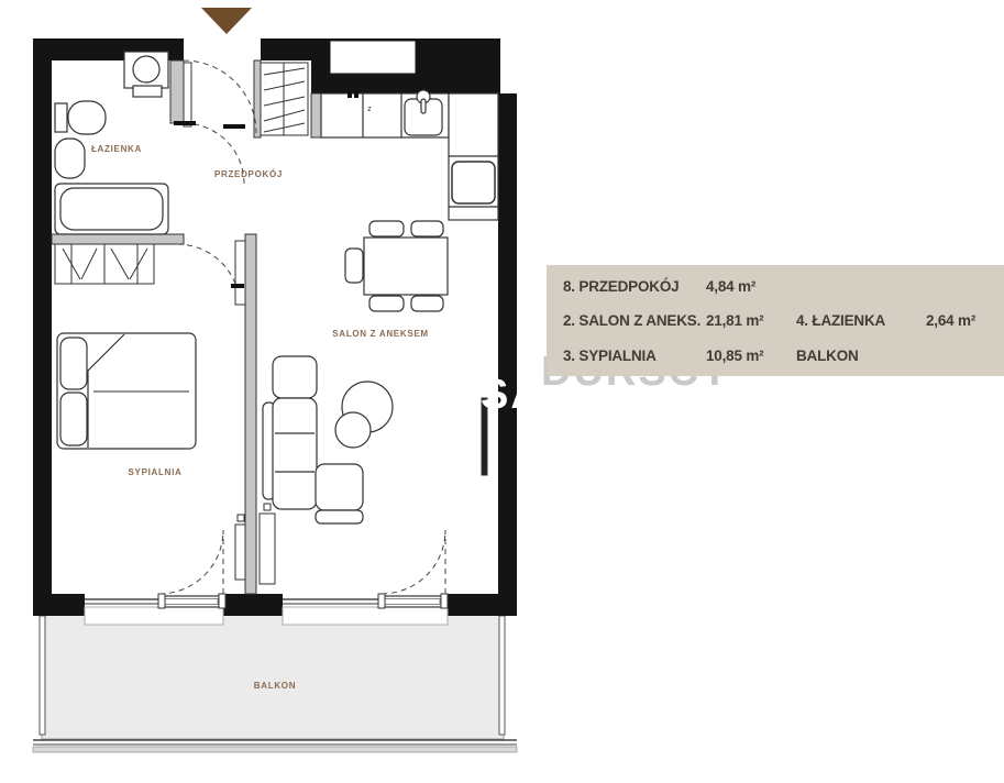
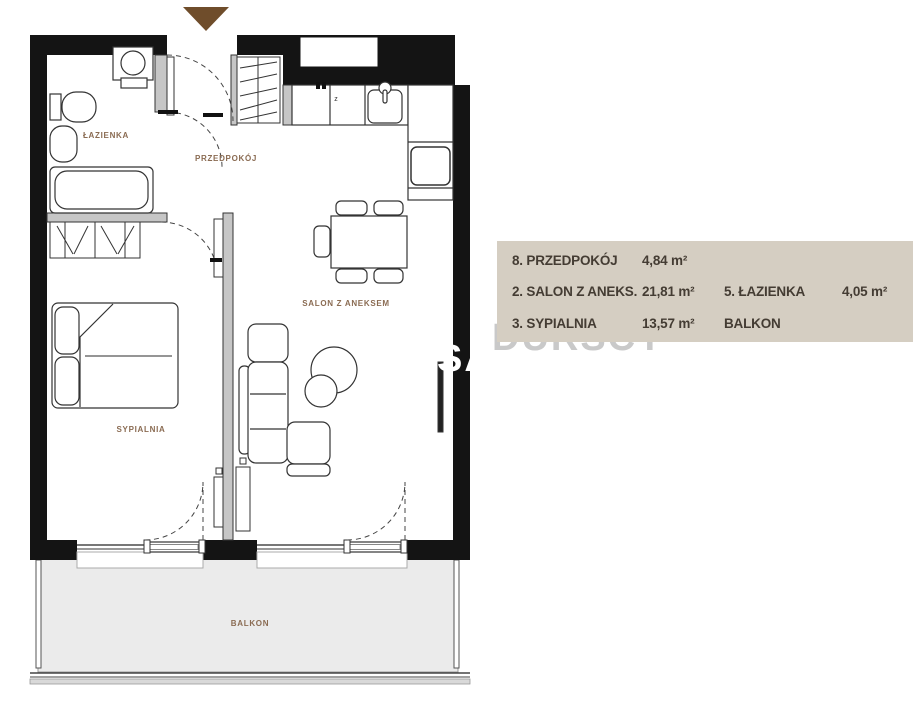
  ŁAZIENKA
  PRZEDPOKÓJ
  SALON Z ANEKSEM
  SYPIALNIA
  BALKON
  SA
  8. PRZEDPOKÓJ
  4,84 m²
  2. SALON Z ANEKS.
  21,81 m²
- 4. ŁAZIENKA
+ 5. ŁAZIENKA
- 2,64 m²
+ 4,05 m²
  3. SYPIALNIA
- 10,85 m²
+ 13,57 m²
  BALKON
